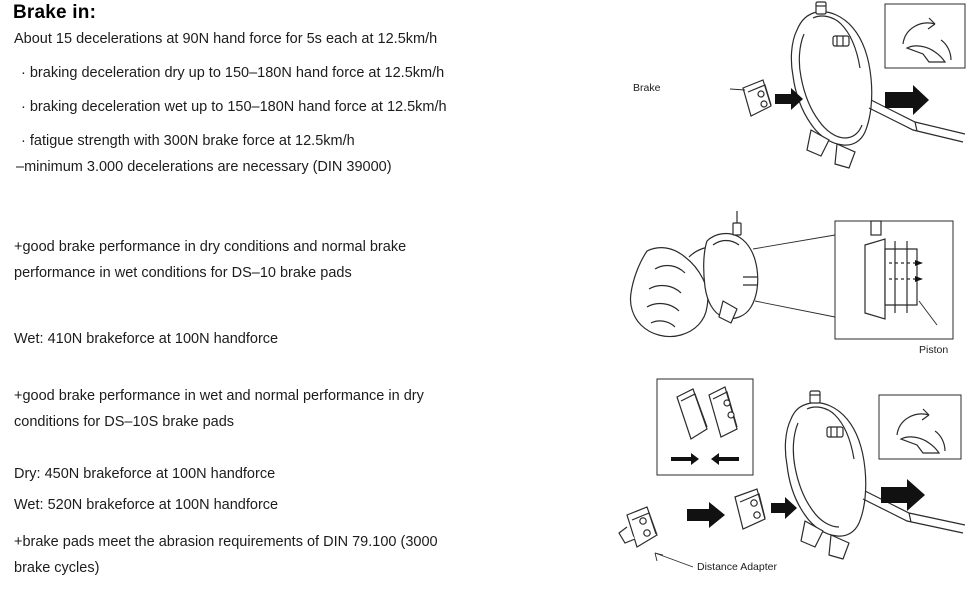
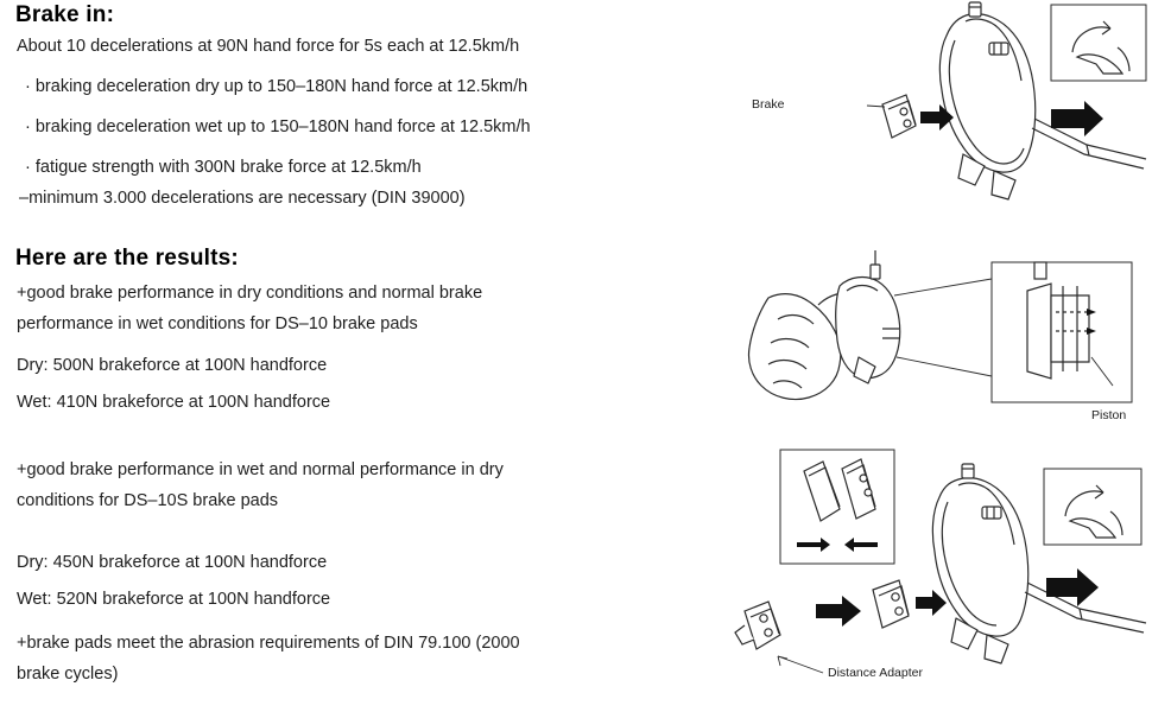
  Brake in:
- About 15 decelerations at 90N hand force for 5s each at 12.5km/h
+ About 10 decelerations at 90N hand force for 5s each at 12.5km/h
  · braking deceleration dry up to 150–180N hand force at 12.5km/h
  · braking deceleration wet up to 150–180N hand force at 12.5km/h
  · fatigue strength with 300N brake force at 12.5km/h
  –minimum 3.000 decelerations are necessary (DIN 39000)
+ Here are the results:
  +good brake performance in dry conditions and normal brake
  performance in wet conditions for DS–10 brake pads
+ Dry: 500N brakeforce at 100N handforce
  Wet: 410N brakeforce at 100N handforce
  +good brake performance in wet and normal performance in dry
  conditions for DS–10S brake pads
  Dry: 450N brakeforce at 100N handforce
  Wet: 520N brakeforce at 100N handforce
- +brake pads meet the abrasion requirements of DIN 79.100 (3000
+ +brake pads meet the abrasion requirements of DIN 79.100 (2000
  brake cycles)
  Brake
  Piston
  Distance Adapter
